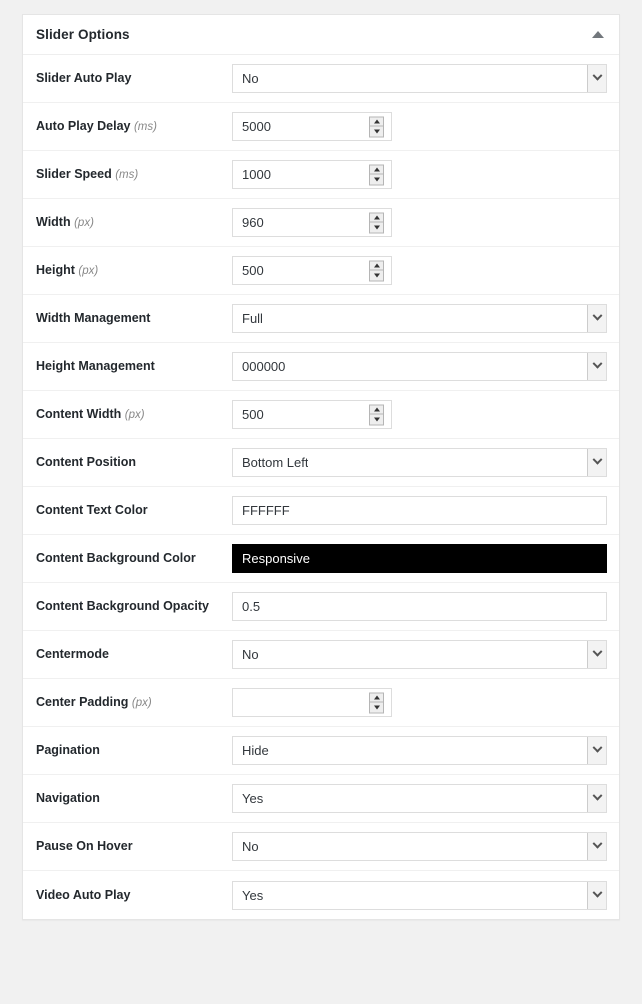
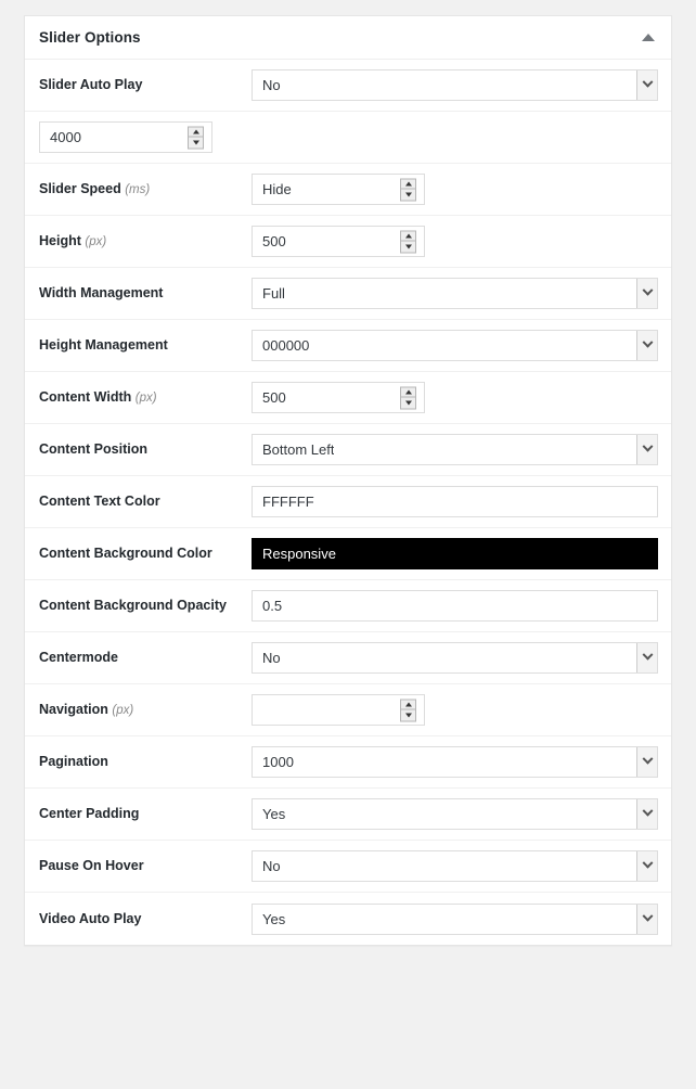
  Slider Options
  Slider Auto Play
  No
- Auto Play Delay (ms)
- 5000
+ 4000
  Slider Speed (ms)
- 1000
+ Hide
- Width (px)
- 960
  Height (px)
  500
  Width Management
  Full
  Height Management
  000000
  Content Width (px)
  500
  Content Position
  Bottom Left
  Content Text Color
  FFFFFF
  Content Background Color
  Responsive
  Content Background Opacity
  0.5
  Centermode
  No
- Center Padding (px)
+ Navigation (px)
  Pagination
- Hide
+ 1000
- Navigation
+ Center Padding
  Yes
  Pause On Hover
  No
  Video Auto Play
  Yes
